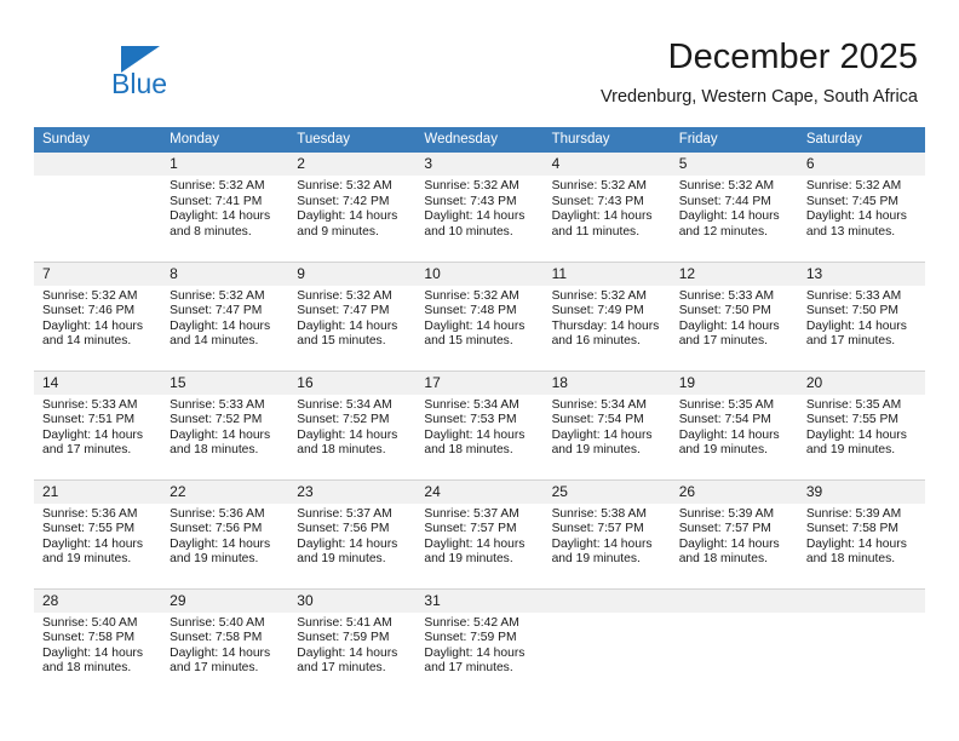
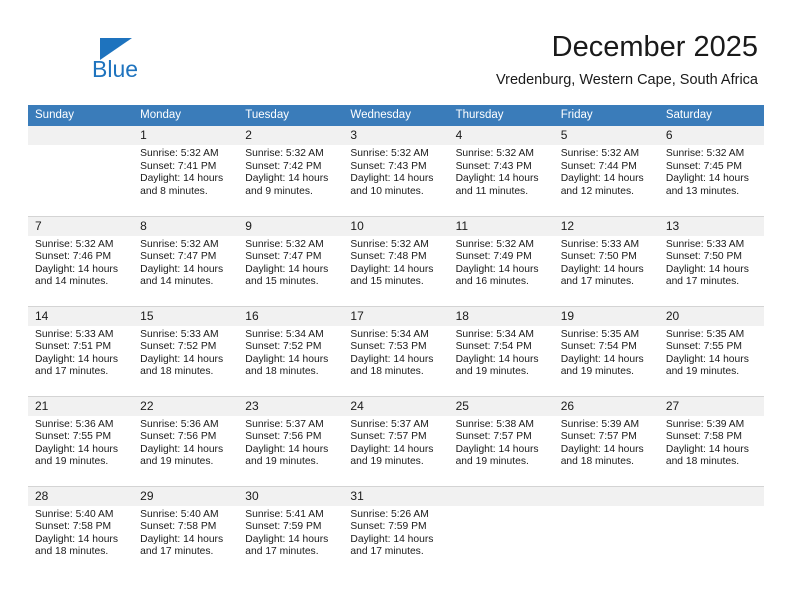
  Blue
  December 2025
  Vredenburg, Western Cape, South Africa
  Sunday	Monday	Tuesday	Wednesday	Thursday	Friday	Saturday
  	1Sunrise: 5:32 AMSunset: 7:41 PMDaylight: 14 hours and 8 minutes.	2Sunrise: 5:32 AMSunset: 7:42 PMDaylight: 14 hours and 9 minutes.	3Sunrise: 5:32 AMSunset: 7:43 PMDaylight: 14 hours and 10 minutes.	4Sunrise: 5:32 AMSunset: 7:43 PMDaylight: 14 hours and 11 minutes.	5Sunrise: 5:32 AMSunset: 7:44 PMDaylight: 14 hours and 12 minutes.	6Sunrise: 5:32 AMSunset: 7:45 PMDaylight: 14 hours and 13 minutes.
- 7Sunrise: 5:32 AMSunset: 7:46 PMDaylight: 14 hours and 14 minutes.	8Sunrise: 5:32 AMSunset: 7:47 PMDaylight: 14 hours and 14 minutes.	9Sunrise: 5:32 AMSunset: 7:47 PMDaylight: 14 hours and 15 minutes.	10Sunrise: 5:32 AMSunset: 7:48 PMDaylight: 14 hours and 15 minutes.	11Sunrise: 5:32 AMSunset: 7:49 PMThursday: 14 hours and 16 minutes.	12Sunrise: 5:33 AMSunset: 7:50 PMDaylight: 14 hours and 17 minutes.	13Sunrise: 5:33 AMSunset: 7:50 PMDaylight: 14 hours and 17 minutes.
+ 7Sunrise: 5:32 AMSunset: 7:46 PMDaylight: 14 hours and 14 minutes.	8Sunrise: 5:32 AMSunset: 7:47 PMDaylight: 14 hours and 14 minutes.	9Sunrise: 5:32 AMSunset: 7:47 PMDaylight: 14 hours and 15 minutes.	10Sunrise: 5:32 AMSunset: 7:48 PMDaylight: 14 hours and 15 minutes.	11Sunrise: 5:32 AMSunset: 7:49 PMDaylight: 14 hours and 16 minutes.	12Sunrise: 5:33 AMSunset: 7:50 PMDaylight: 14 hours and 17 minutes.	13Sunrise: 5:33 AMSunset: 7:50 PMDaylight: 14 hours and 17 minutes.
  14Sunrise: 5:33 AMSunset: 7:51 PMDaylight: 14 hours and 17 minutes.	15Sunrise: 5:33 AMSunset: 7:52 PMDaylight: 14 hours and 18 minutes.	16Sunrise: 5:34 AMSunset: 7:52 PMDaylight: 14 hours and 18 minutes.	17Sunrise: 5:34 AMSunset: 7:53 PMDaylight: 14 hours and 18 minutes.	18Sunrise: 5:34 AMSunset: 7:54 PMDaylight: 14 hours and 19 minutes.	19Sunrise: 5:35 AMSunset: 7:54 PMDaylight: 14 hours and 19 minutes.	20Sunrise: 5:35 AMSunset: 7:55 PMDaylight: 14 hours and 19 minutes.
- 21Sunrise: 5:36 AMSunset: 7:55 PMDaylight: 14 hours and 19 minutes.	22Sunrise: 5:36 AMSunset: 7:56 PMDaylight: 14 hours and 19 minutes.	23Sunrise: 5:37 AMSunset: 7:56 PMDaylight: 14 hours and 19 minutes.	24Sunrise: 5:37 AMSunset: 7:57 PMDaylight: 14 hours and 19 minutes.	25Sunrise: 5:38 AMSunset: 7:57 PMDaylight: 14 hours and 19 minutes.	26Sunrise: 5:39 AMSunset: 7:57 PMDaylight: 14 hours and 18 minutes.	39Sunrise: 5:39 AMSunset: 7:58 PMDaylight: 14 hours and 18 minutes.
+ 21Sunrise: 5:36 AMSunset: 7:55 PMDaylight: 14 hours and 19 minutes.	22Sunrise: 5:36 AMSunset: 7:56 PMDaylight: 14 hours and 19 minutes.	23Sunrise: 5:37 AMSunset: 7:56 PMDaylight: 14 hours and 19 minutes.	24Sunrise: 5:37 AMSunset: 7:57 PMDaylight: 14 hours and 19 minutes.	25Sunrise: 5:38 AMSunset: 7:57 PMDaylight: 14 hours and 19 minutes.	26Sunrise: 5:39 AMSunset: 7:57 PMDaylight: 14 hours and 18 minutes.	27Sunrise: 5:39 AMSunset: 7:58 PMDaylight: 14 hours and 18 minutes.
- 28Sunrise: 5:40 AMSunset: 7:58 PMDaylight: 14 hours and 18 minutes.	29Sunrise: 5:40 AMSunset: 7:58 PMDaylight: 14 hours and 17 minutes.	30Sunrise: 5:41 AMSunset: 7:59 PMDaylight: 14 hours and 17 minutes.	31Sunrise: 5:42 AMSunset: 7:59 PMDaylight: 14 hours and 17 minutes.
+ 28Sunrise: 5:40 AMSunset: 7:58 PMDaylight: 14 hours and 18 minutes.	29Sunrise: 5:40 AMSunset: 7:58 PMDaylight: 14 hours and 17 minutes.	30Sunrise: 5:41 AMSunset: 7:59 PMDaylight: 14 hours and 17 minutes.	31Sunrise: 5:26 AMSunset: 7:59 PMDaylight: 14 hours and 17 minutes.
